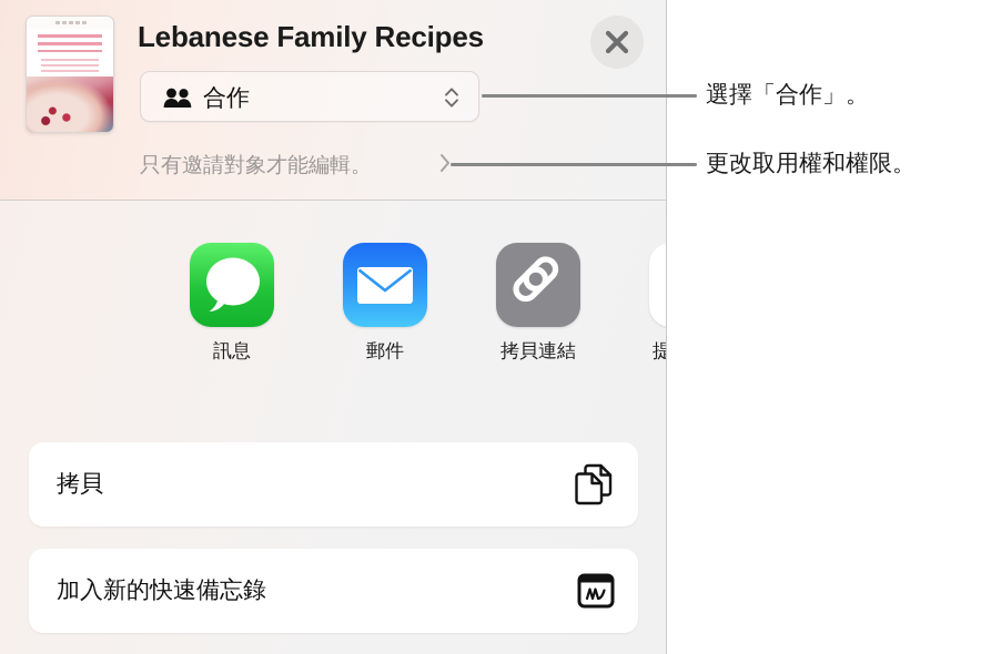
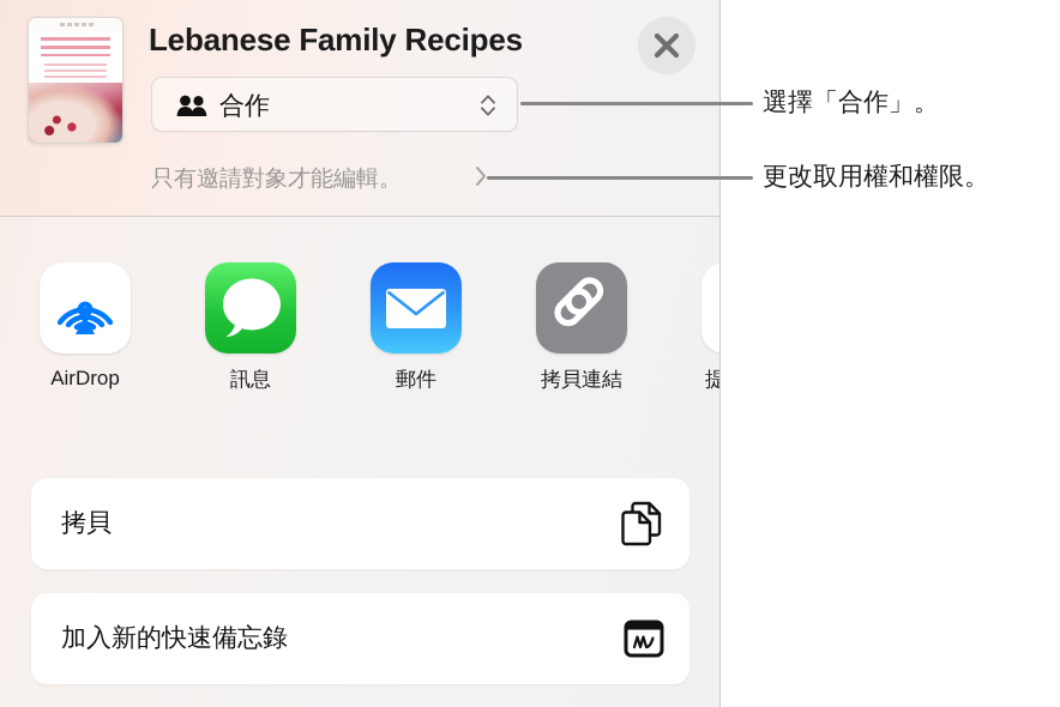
  Lebanese Family Recipes
  合作
  只有邀請對象才能編輯。
+ AirDrop
  訊息
  郵件
  拷貝連結
  提
  拷貝
  加入新的快速備忘錄
  選擇「合作」。
  更改取用權和權限。
